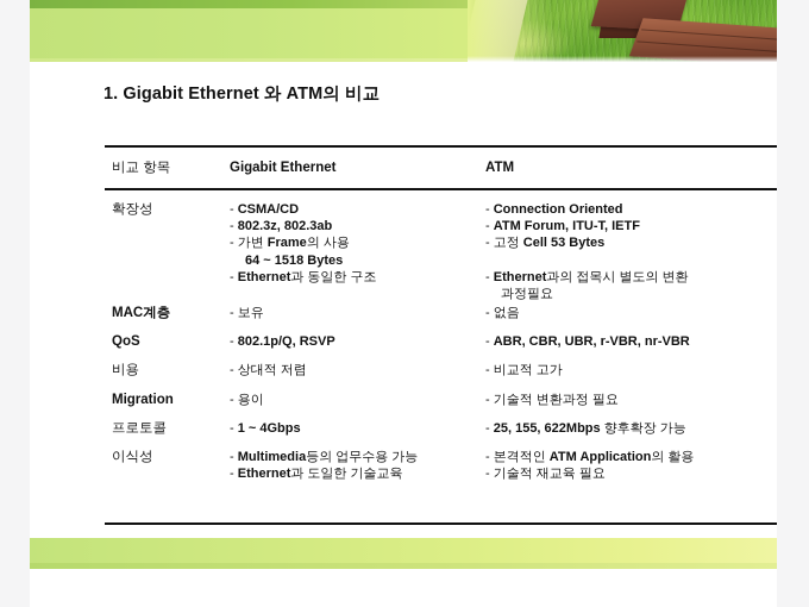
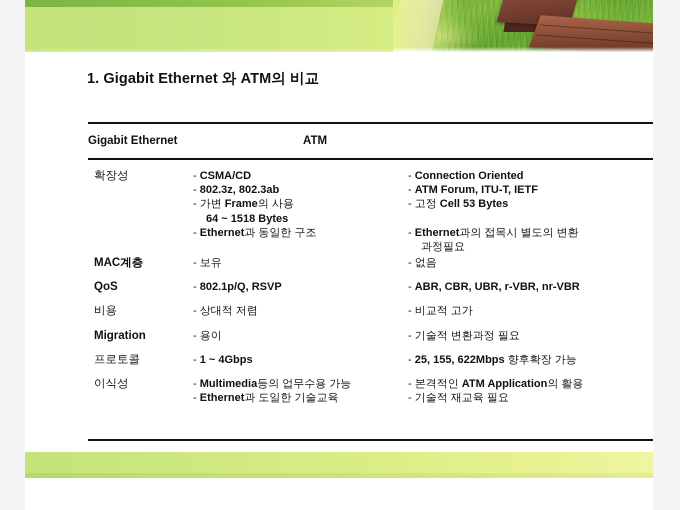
  1. Gigabit Ethernet 와 ATM의 비교
- 비교 항목
  Gigabit Ethernet
  ATM
  확장성
  - CSMA/CD
  - 802.3z, 802.3ab
  - 가변 Frame의 사용
  64 ~ 1518 Bytes
  - Ethernet과 동일한 구조
  - Connection Oriented
  - ATM Forum, ITU-T, IETF
  - 고정 Cell 53 Bytes
  - Ethernet과의 접목시 별도의 변환
  과정필요
  MAC계층
  - 보유
  - 없음
  QoS
  - 802.1p/Q, RSVP
  - ABR, CBR, UBR, r-VBR, nr-VBR
  비용
  - 상대적 저렴
  - 비교적 고가
  Migration
  - 용이
  - 기술적 변환과정 필요
  프로토콜
  - 1 ~ 4Gbps
  - 25, 155, 622Mbps 향후확장 가능
  이식성
  - Multimedia등의 업무수용 가능
  - Ethernet과 도일한 기술교육
  - 본격적인 ATM Application의 활용
  - 기술적 재교육 필요
